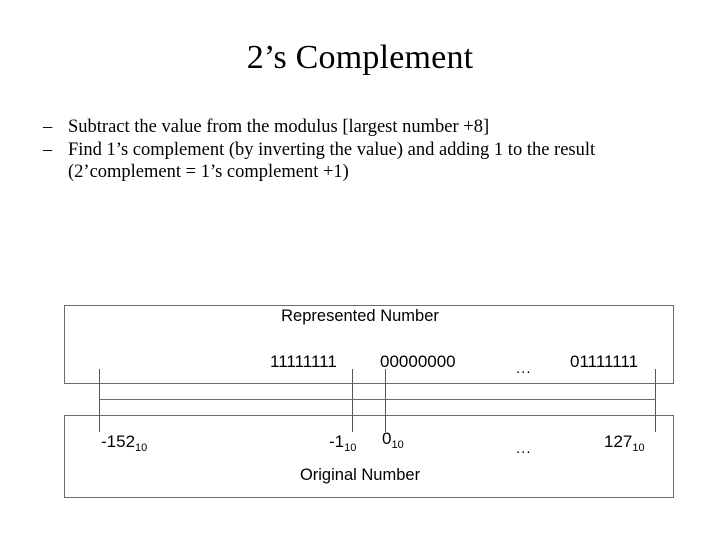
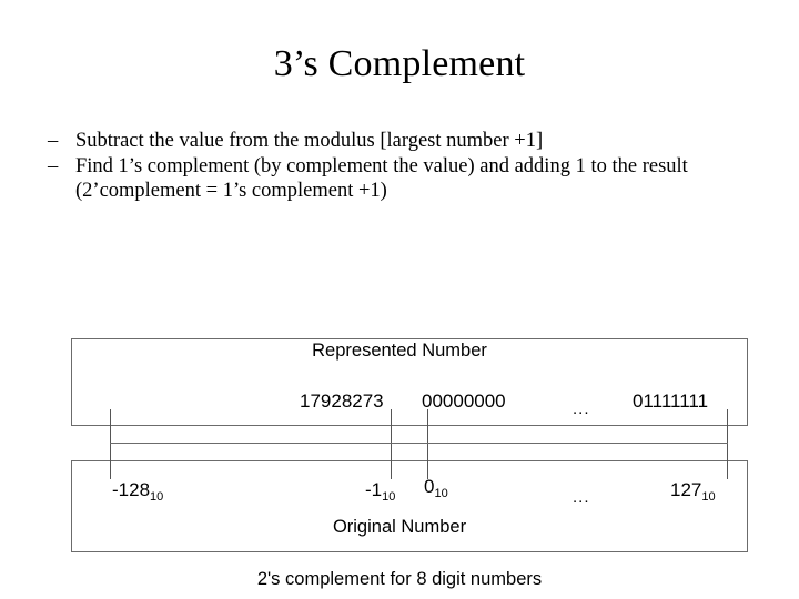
- 2’s Complement
+ 3’s Complement
  –
- Subtract the value from the modulus [largest number +8]
+ Subtract the value from the modulus [largest number +1]
  –
- Find 1’s complement (by inverting the value) and adding 1 to the result (2’complement = 1’s complement +1)
+ Find 1’s complement (by complement the value) and adding 1 to the result (2’complement = 1’s complement +1)
  Represented Number
  Original Number
- 11111111
+ 17928273
  00000000
  01111111
  ...
- -15210
+ -12810
  -110
  010
  12710
  ...
+ 2's complement for 8 digit numbers
